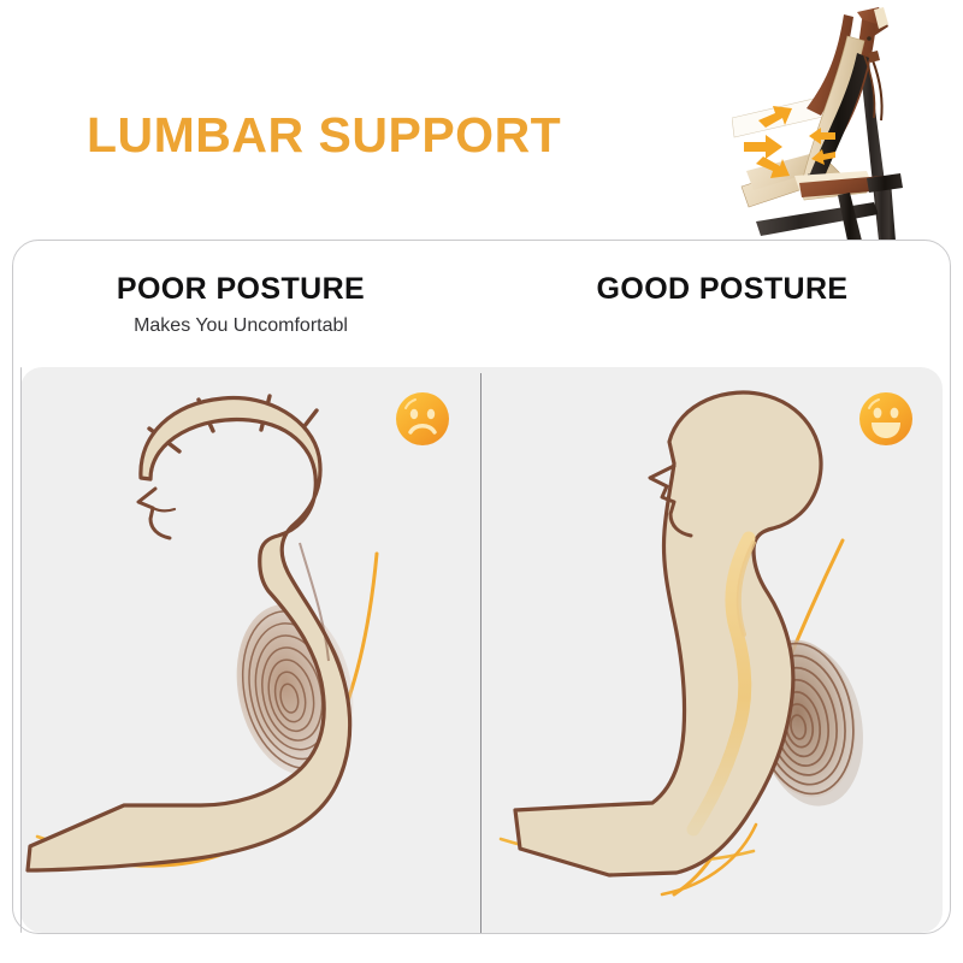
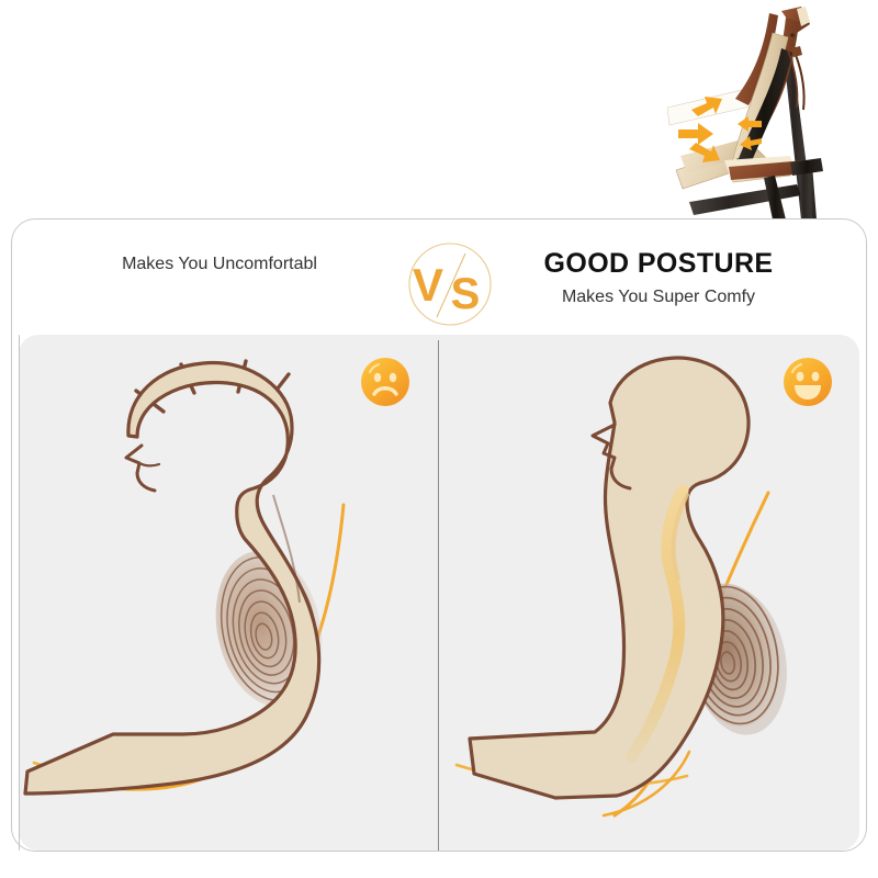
- LUMBAR SUPPORT
- POOR POSTURE
  Makes You Uncomfortabl
  GOOD POSTURE
+ Makes You Super Comfy
+ V
+ S
